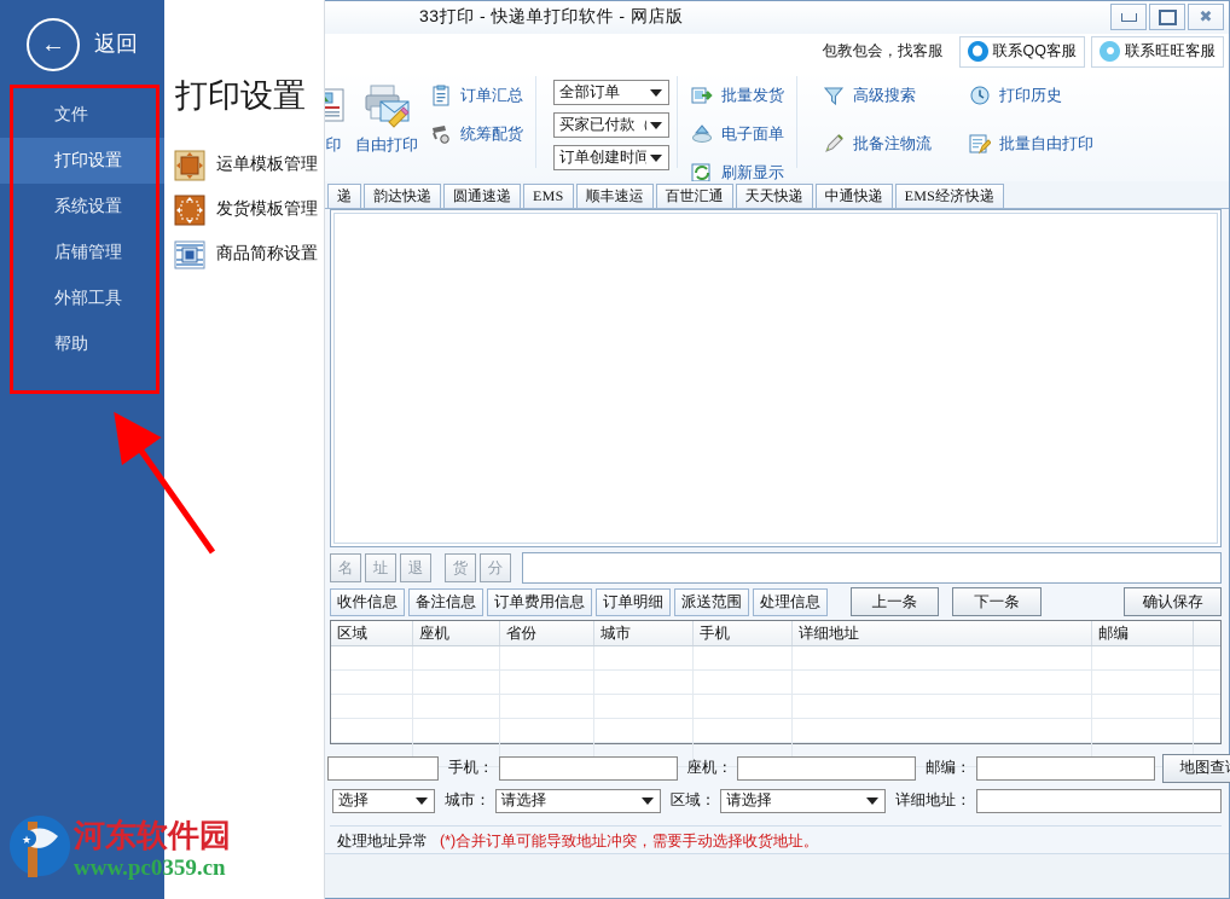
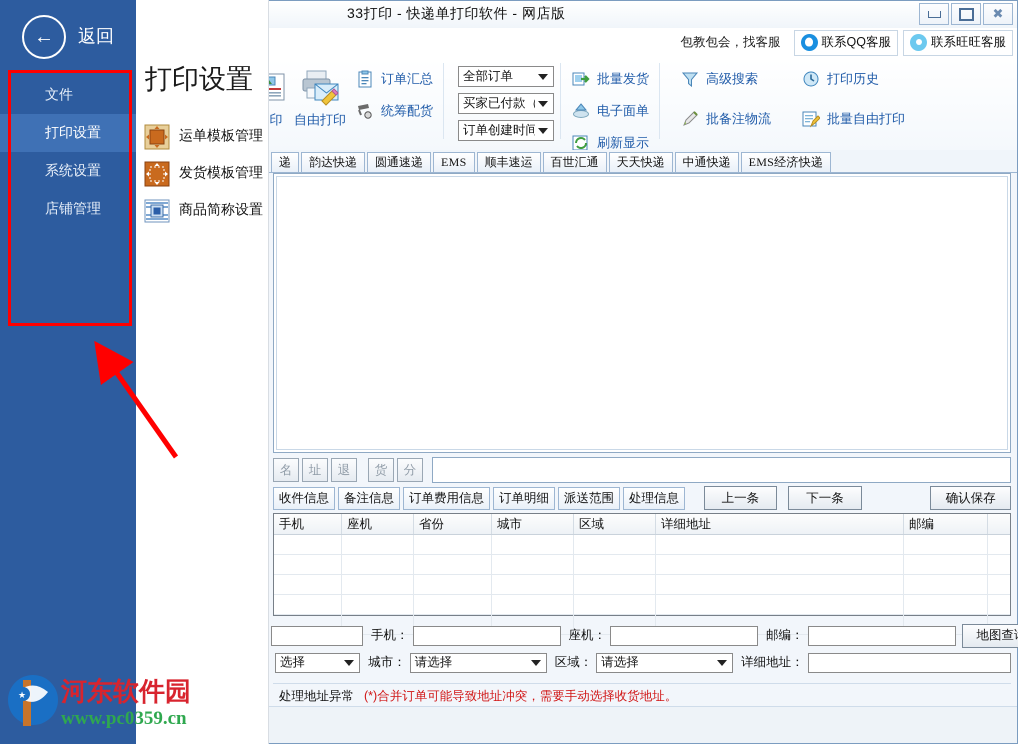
  33打印 - 快递单打印软件 - 网店版
  ✖
  包教包会，找客服
  联系QQ客服
  联系旺旺客服
  印
  自由打印
  订单汇总
  统筹配货
  全部订单
  买家已付款（
  订单创建时间
  批量发货
  电子面单
  刷新显示
  高级搜索
  批备注物流
  打印历史
  批量自由打印
  递
  韵达快递
  圆通速递
  EMS
  顺丰速运
  百世汇通
  天天快递
  中通快递
  EMS经济快递
  名
  址
  退
  货
  分
  收件信息
  备注信息
  订单费用信息
  订单明细
  派送范围
  处理信息
  上一条
  下一条
  确认保存
- 区域
+ 手机
  座机
  省份
  城市
- 手机
+ 区域
  详细地址
  邮编
  手机：
  座机：
  邮编：
  地图查
  选择
  城市：
  请选择
  区域：
  请选择
  详细地址：
  处理地址异常
  (*)合并订单可能导致地址冲突，需要手动选择收货地址。
  打印设置
  运单模板管理
  发货模板管理
  商品简称设置
  ←
  返回
  文件
  打印设置
  系统设置
  店铺管理
- 外部工具
- 帮助
  ★
  河东软件园
  www.pc0359.cn
